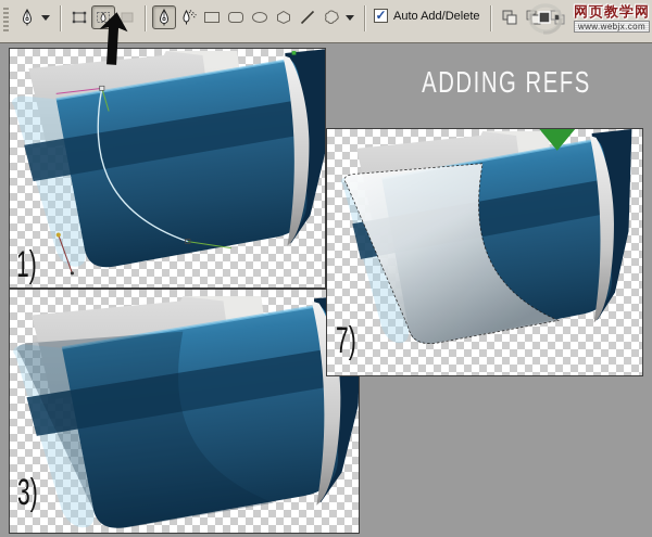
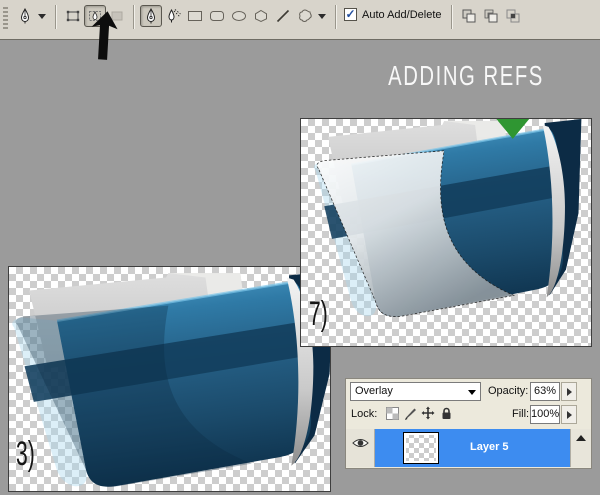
  Auto Add/Delete
- 网页教学网
- www.webjx.com
  ADDING REFS
- 1)
  7)
  3)
+ Overlay
+ Opacity:
+ 63%
+ Lock:
+ Fill:
+ 100%
+ Layer 5
